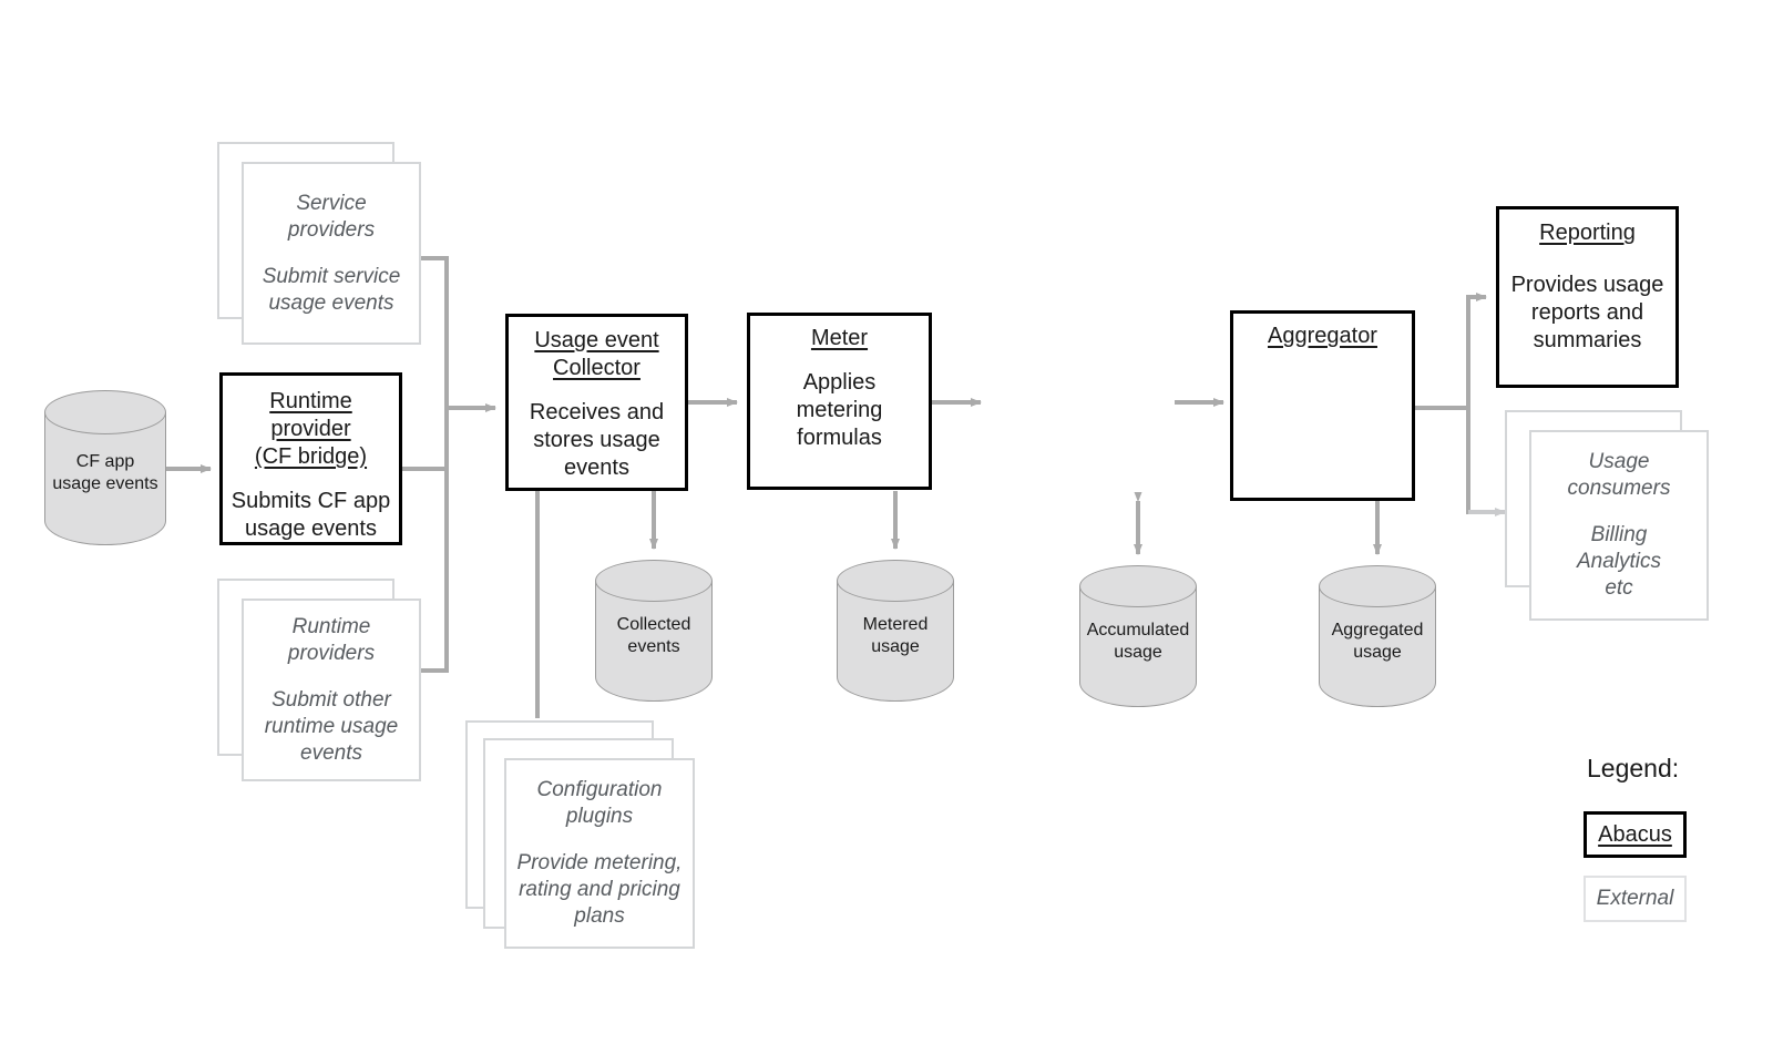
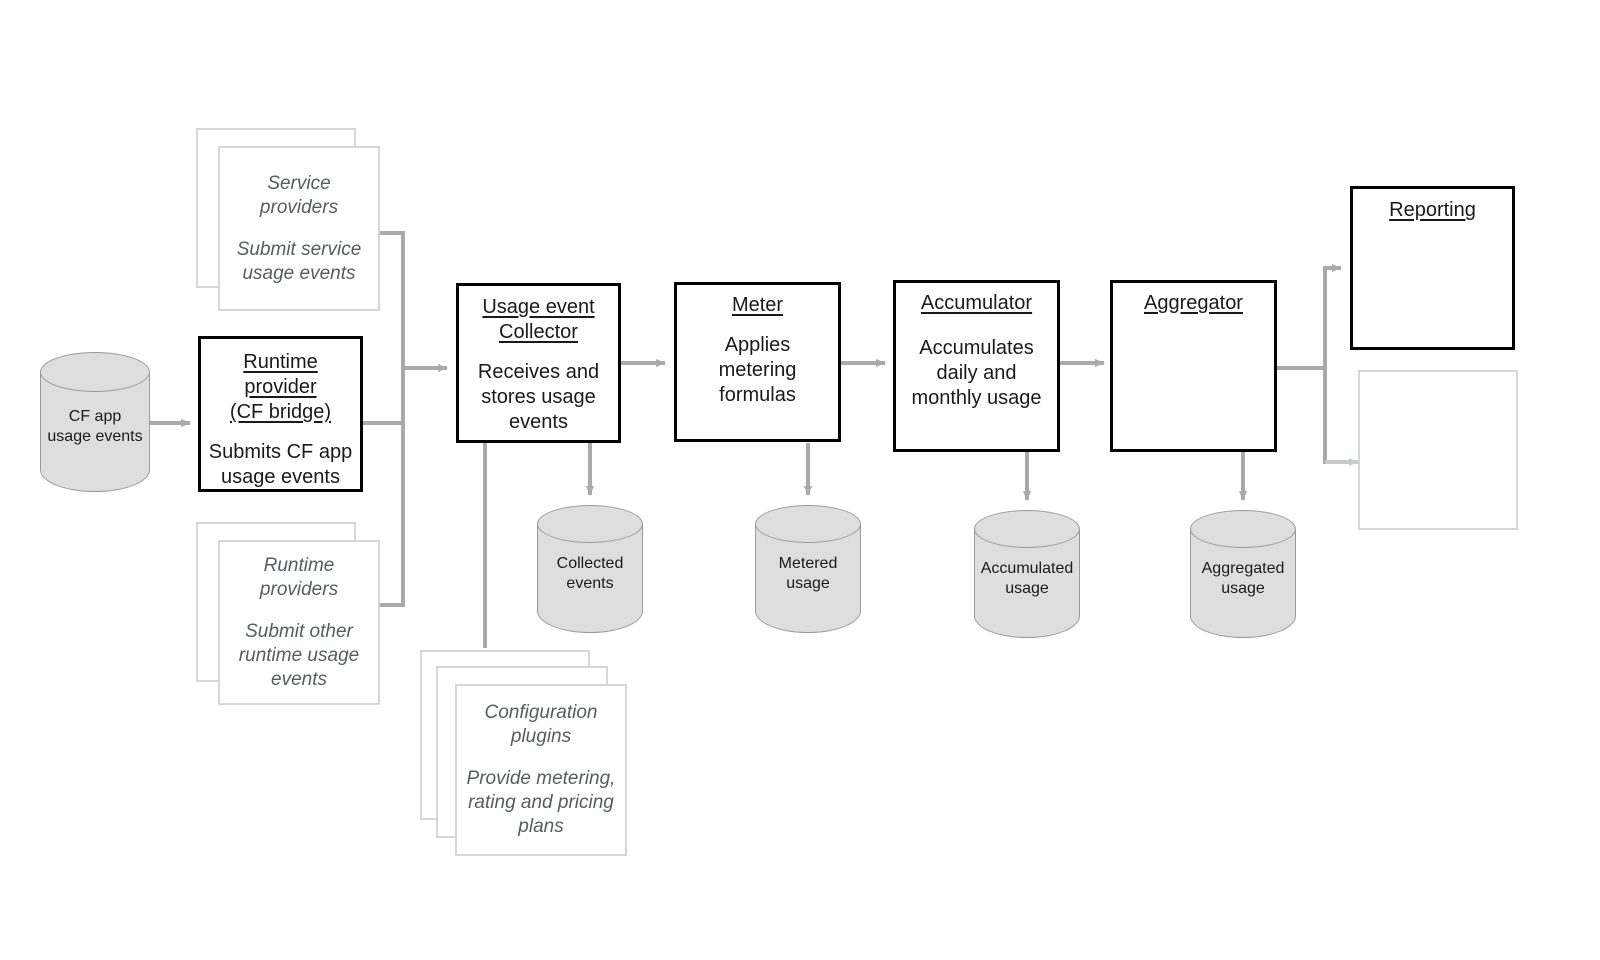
  CF app
  usage events
  Runtime
  provider
  (CF bridge)
  Submits CF app
  usage events
  Service
  providers
  Submit service
  usage events
  Runtime
  providers
  Submit other
  runtime usage
  events
  Configuration
  plugins
  Provide metering,
  rating and pricing
  plans
  Usage event
  Collector
  Receives and
  stores usage
  events
  Collected
  events
  Meter
  Applies
  metering
  formulas
  Metered
  usage
+ Accumulator
+ Accumulates
+ daily and
+ monthly usage
  Accumulated
  usage
  Aggregator
  Aggregated
  usage
  Reporting
- Provides usage
- reports and
- summaries
- Usage
- consumers
- Billing
- Analytics
- etc
- Legend:
- Abacus
- External
